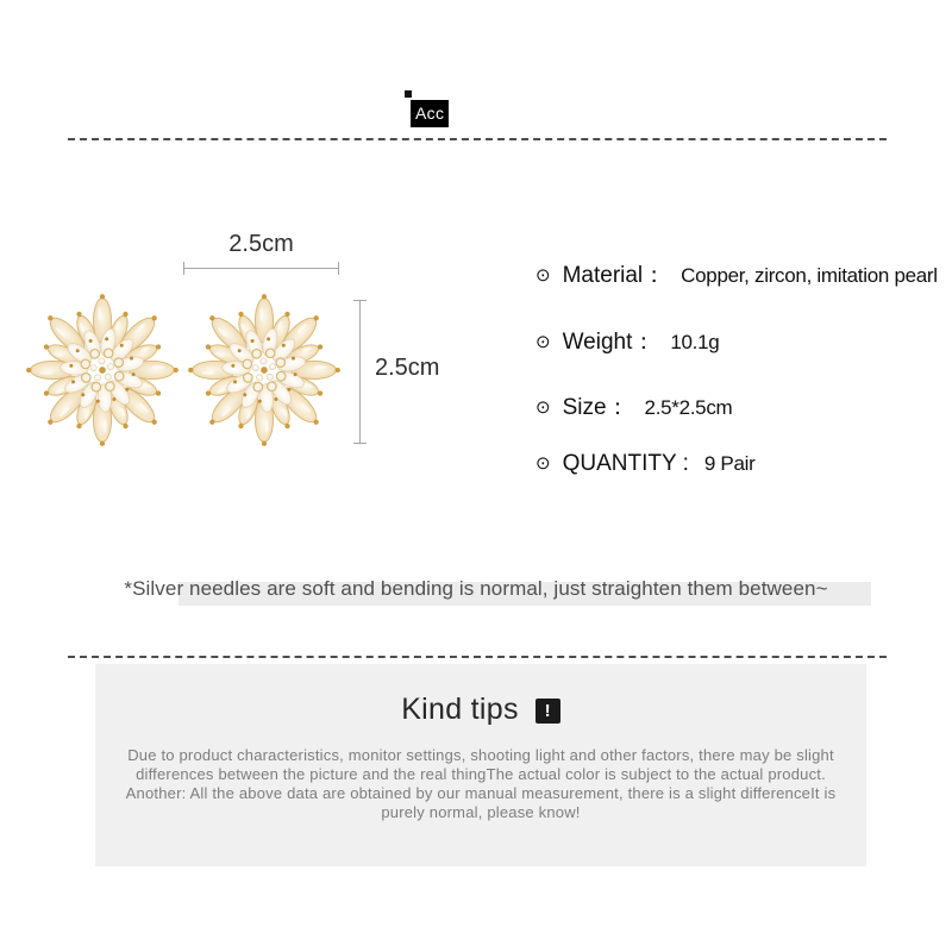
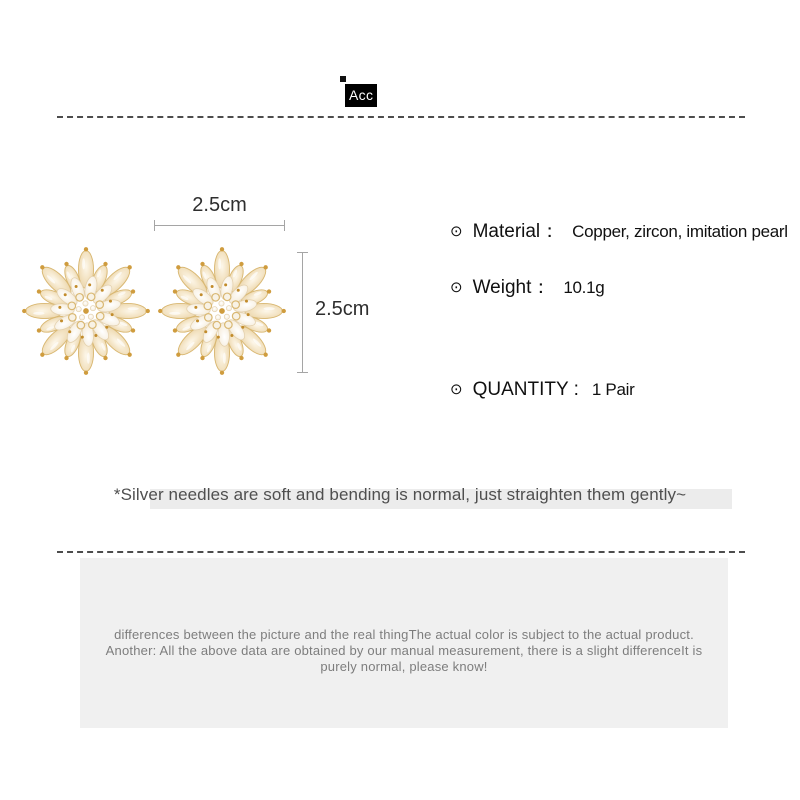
  Acc
  2.5cm
  2.5cm
  ⊙ Material： Copper, zircon, imitation pearl
  ⊙ Weight： 10.1g
- ⊙ Size： 2.5*2.5cm
- ⊙ QUANTITY : 9 Pair
+ ⊙ QUANTITY : 1 Pair
- *Silver needles are soft and bending is normal, just straighten them between~
+ *Silver needles are soft and bending is normal, just straighten them gently~
- Kind tips !
- Due to product characteristics, monitor settings, shooting light and other factors, there may be slight
  differences between the picture and the real thingThe actual color is subject to the actual product.
  Another: All the above data are obtained by our manual measurement, there is a slight differenceIt is
  purely normal, please know!
